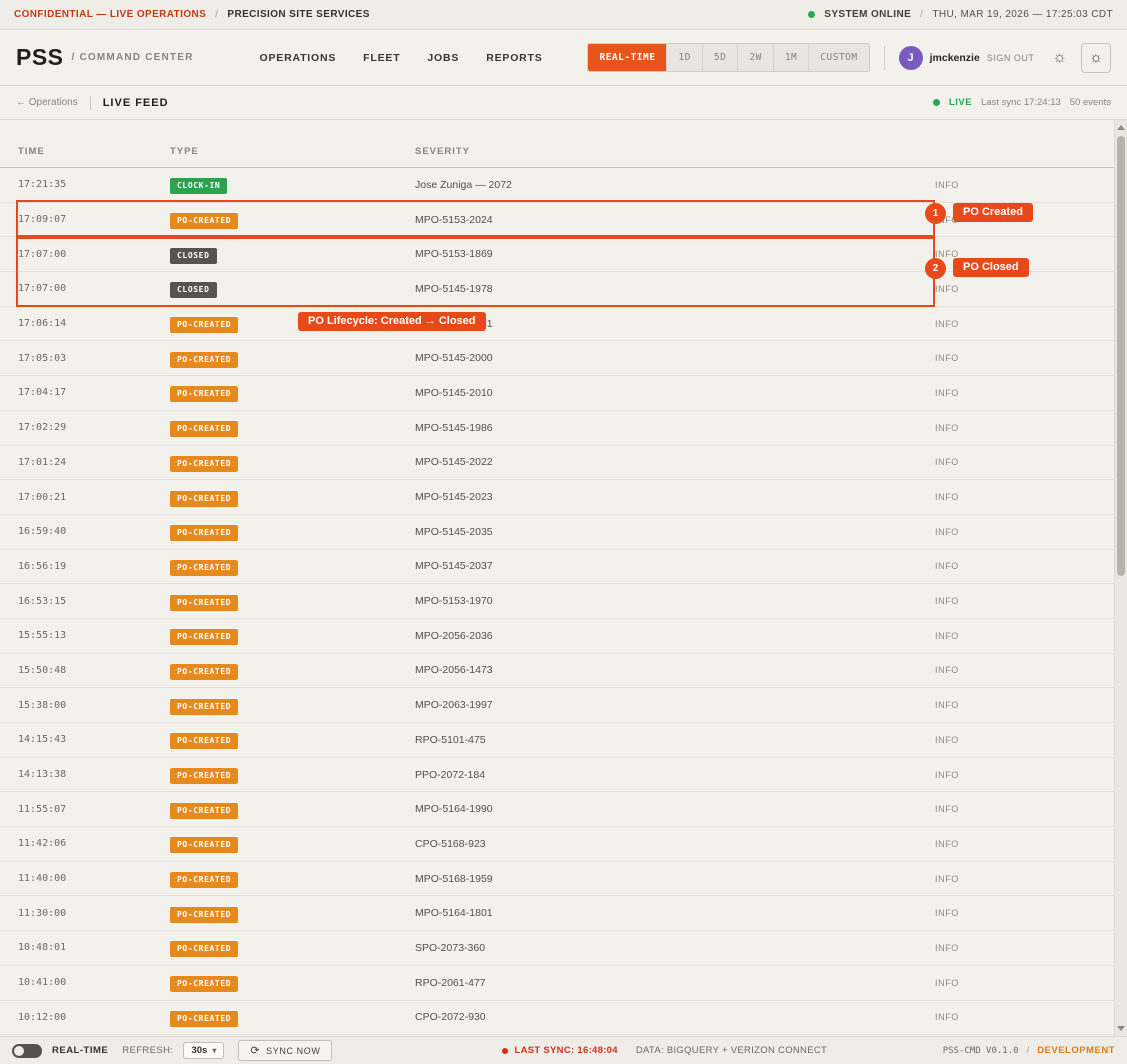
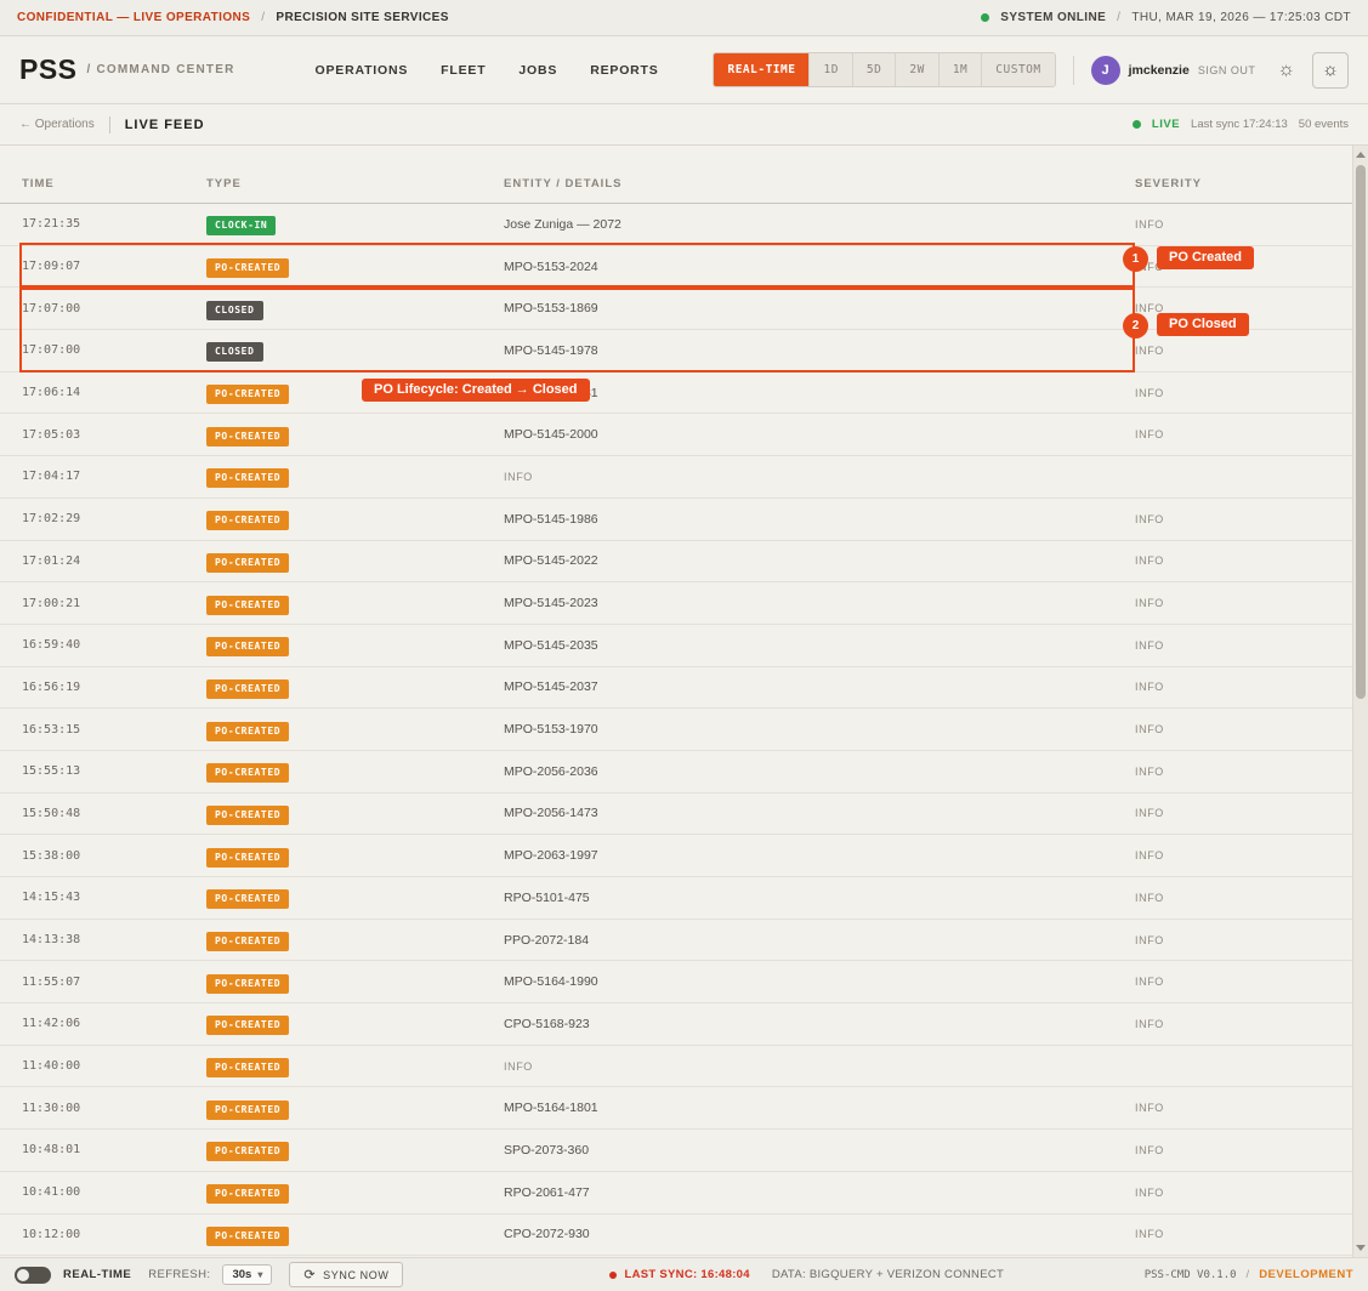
  CONFIDENTIAL — LIVE OPERATIONS
  /
  PRECISION SITE SERVICES
  SYSTEM ONLINE
  /
  THU, MAR 19, 2026 — 17:25:03 CDT
  PSS
  / COMMAND CENTER
  OPERATIONS
  FLEET
  JOBS
  REPORTS
  REAL-TIME
  1D
  5D
  2W
  1M
  CUSTOM
  J
  jmckenzie
  SIGN OUT
  ☼
  ☼
  ← Operations
  LIVE FEED
  LIVE
  Last sync 17:24:13
  50 events
  TIME
  TYPE
+ ENTITY / DETAILS
  SEVERITY
  17:21:35
  CLOCK-IN
  Jose Zuniga — 2072
  INFO
  17:09:07
  PO-CREATED
  MPO-5153-2024
  17:07:00
  CLOSED
  MPO-5153-1869
  INFO
  17:07:00
  CLOSED
  MPO-5145-1978
  INFO
  17:06:14
  PO-CREATED
  INFO
  17:05:03
  PO-CREATED
  MPO-5145-2000
  INFO
  17:04:17
  PO-CREATED
- MPO-5145-2010
  INFO
  17:02:29
  PO-CREATED
  MPO-5145-1986
  INFO
  17:01:24
  PO-CREATED
  MPO-5145-2022
  INFO
  17:00:21
  PO-CREATED
  MPO-5145-2023
  INFO
  16:59:40
  PO-CREATED
  MPO-5145-2035
  INFO
  16:56:19
  PO-CREATED
  MPO-5145-2037
  INFO
  16:53:15
  PO-CREATED
  MPO-5153-1970
  INFO
  15:55:13
  PO-CREATED
  MPO-2056-2036
  INFO
  15:50:48
  PO-CREATED
  MPO-2056-1473
  INFO
  15:38:00
  PO-CREATED
  MPO-2063-1997
  INFO
  14:15:43
  PO-CREATED
  RPO-5101-475
  INFO
  14:13:38
  PO-CREATED
  PPO-2072-184
  INFO
  11:55:07
  PO-CREATED
  MPO-5164-1990
  INFO
  11:42:06
  PO-CREATED
  CPO-5168-923
  INFO
  11:40:00
  PO-CREATED
- MPO-5168-1959
  INFO
  11:30:00
  PO-CREATED
  MPO-5164-1801
  INFO
  10:48:01
  PO-CREATED
  SPO-2073-360
  INFO
  10:41:00
  PO-CREATED
  RPO-2061-477
  INFO
  10:12:00
  PO-CREATED
  CPO-2072-930
  INFO
  1
  PO Created
  2
  PO Closed
  PO Lifecycle: Created → Closed
  REAL-TIME
  REFRESH:
  30s
  ▾
  ⟳
  SYNC NOW
  LAST SYNC: 16:48:04
  DATA: BIGQUERY + VERIZON CONNECT
  PSS-CMD V0.1.0
  /
  DEVELOPMENT
